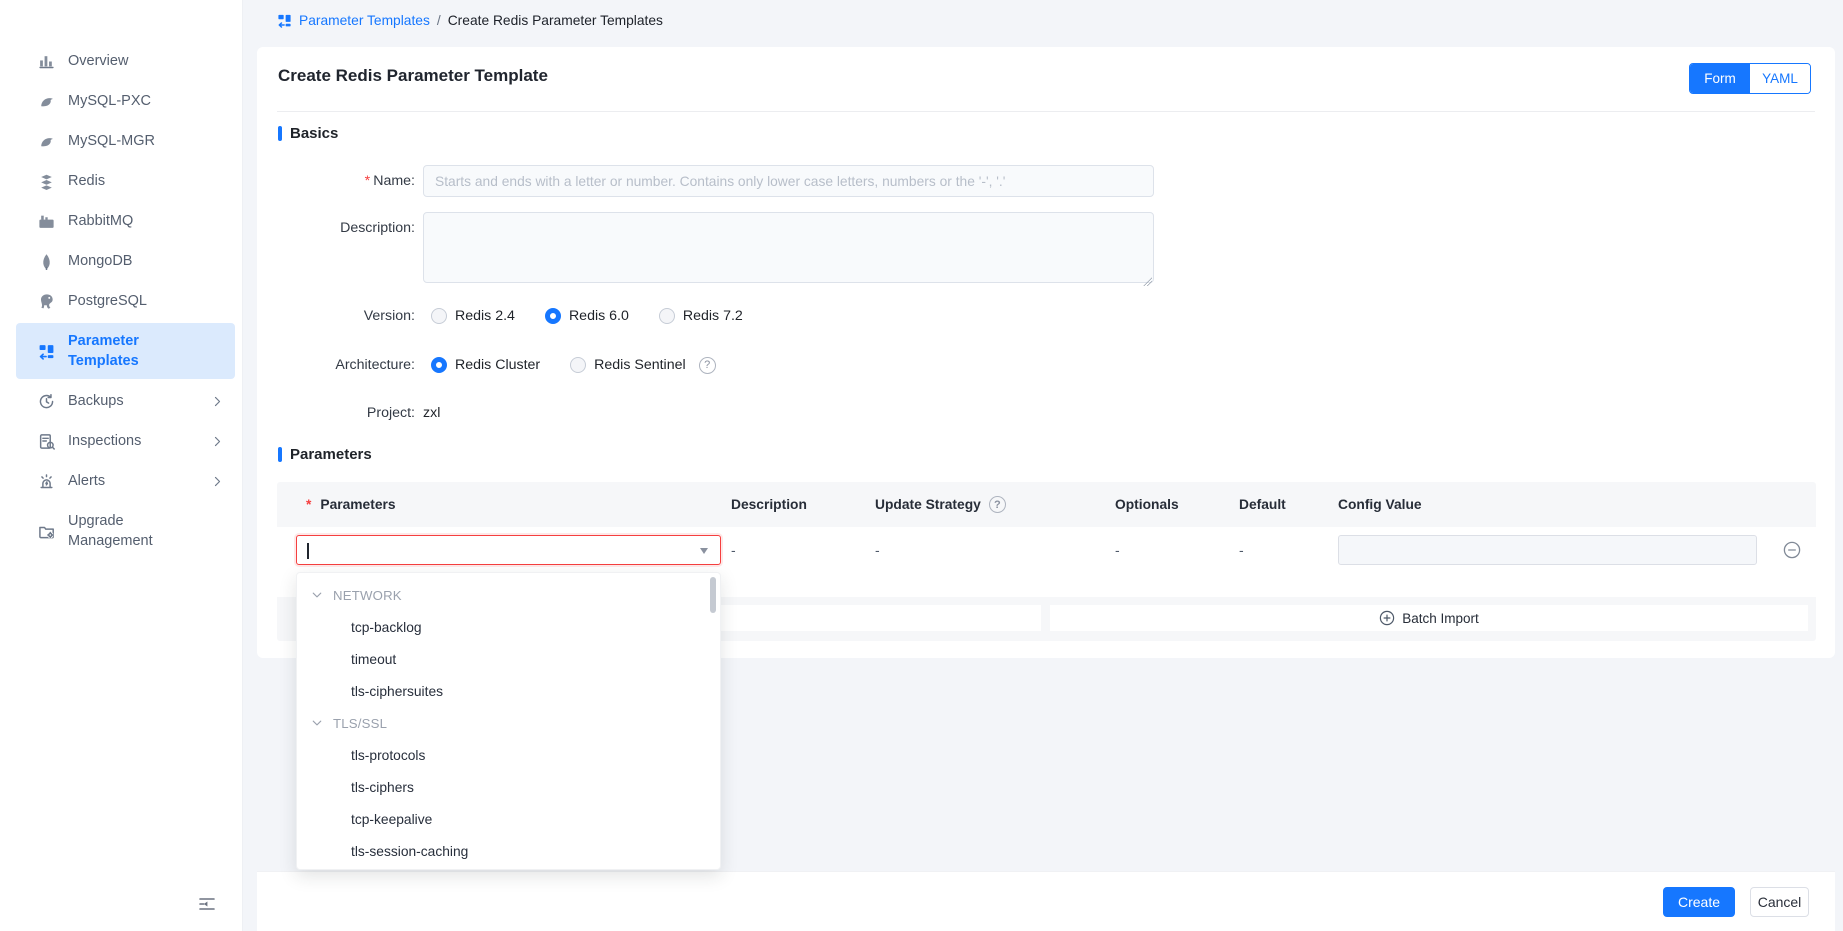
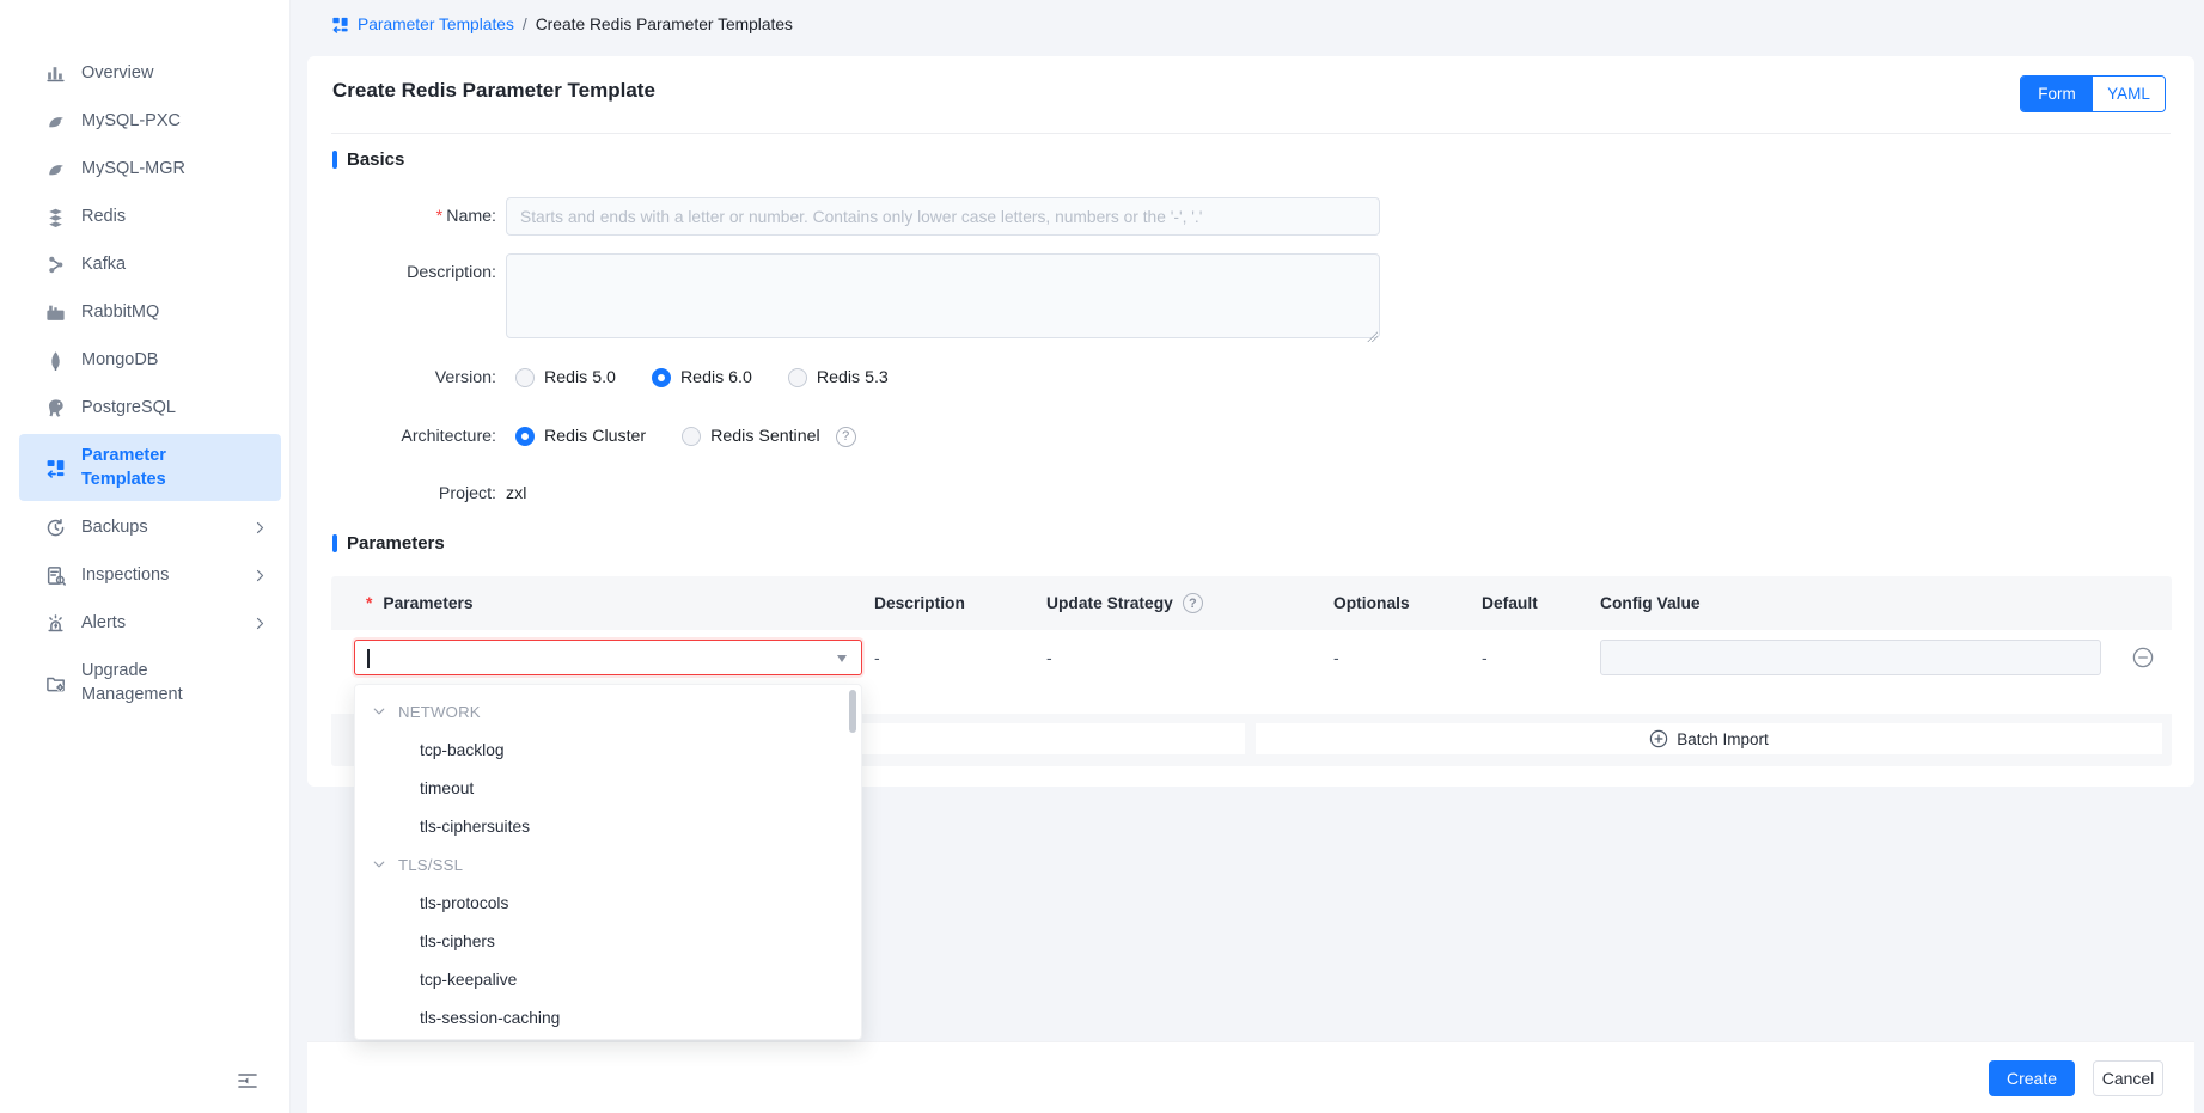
  Overview
  MySQL-PXC
  MySQL-MGR
  Redis
+ Kafka
  RabbitMQ
  MongoDB
  PostgreSQL
  Parameter Templates
  Backups
  Inspections
  Alerts
  Upgrade Management
  Parameter Templates
  /
  Create Redis Parameter Templates
  Create Redis Parameter Template
  Form
  YAML
  Basics
  * Name:
  Starts and ends with a letter or number. Contains only lower case letters, numbers or the '-', '.'
  Description:
  Version:
- Redis 2.4
+ Redis 5.0
  Redis 6.0
- Redis 7.2
+ Redis 5.3
  Architecture:
  Redis Cluster
  Redis Sentinel
  ?
  Project:
  zxl
  Parameters
  *
  Parameters
  Description
  Update Strategy
  ?
  Optionals
  Default
  Config Value
  -
  -
  -
  -
  Batch Import
  NETWORK
  tcp-backlog
  timeout
  tls-ciphersuites
  TLS/SSL
  tls-protocols
  tls-ciphers
  tcp-keepalive
  tls-session-caching
  Create
  Cancel
